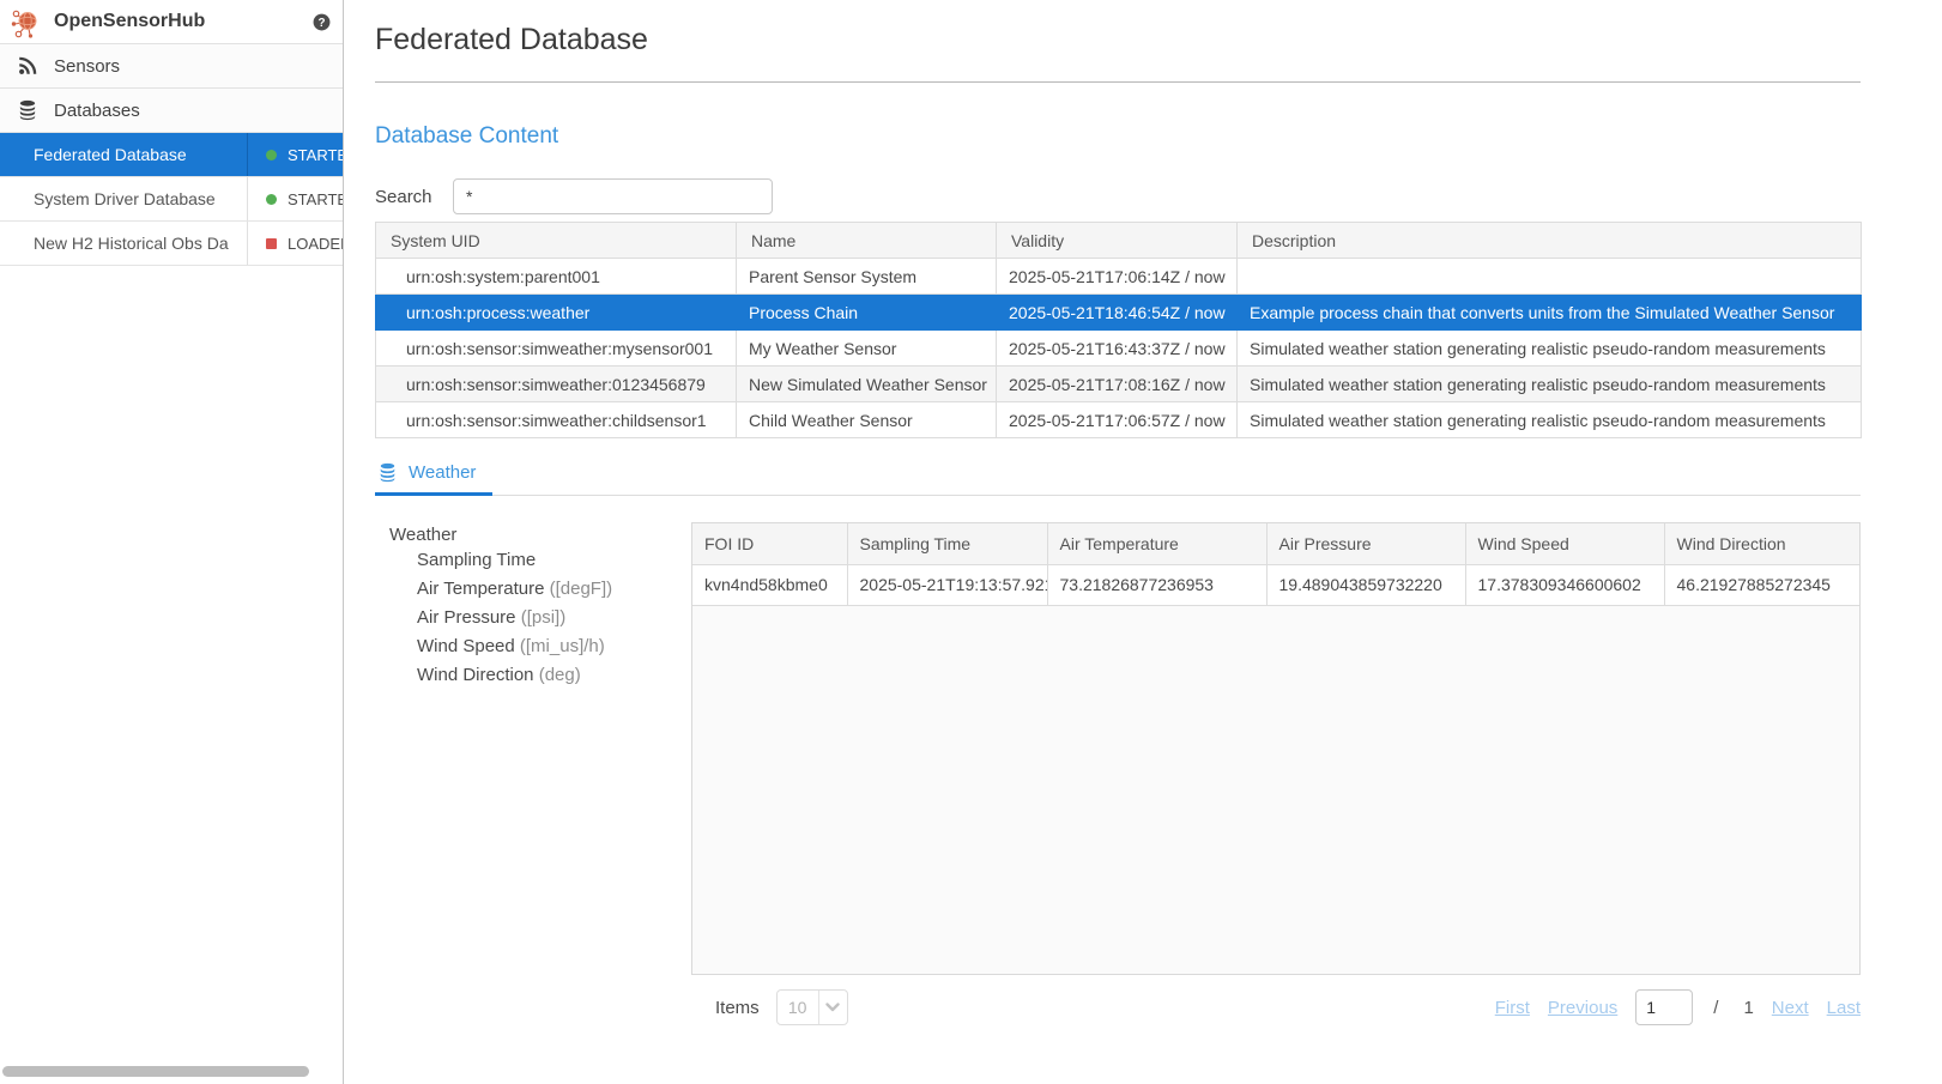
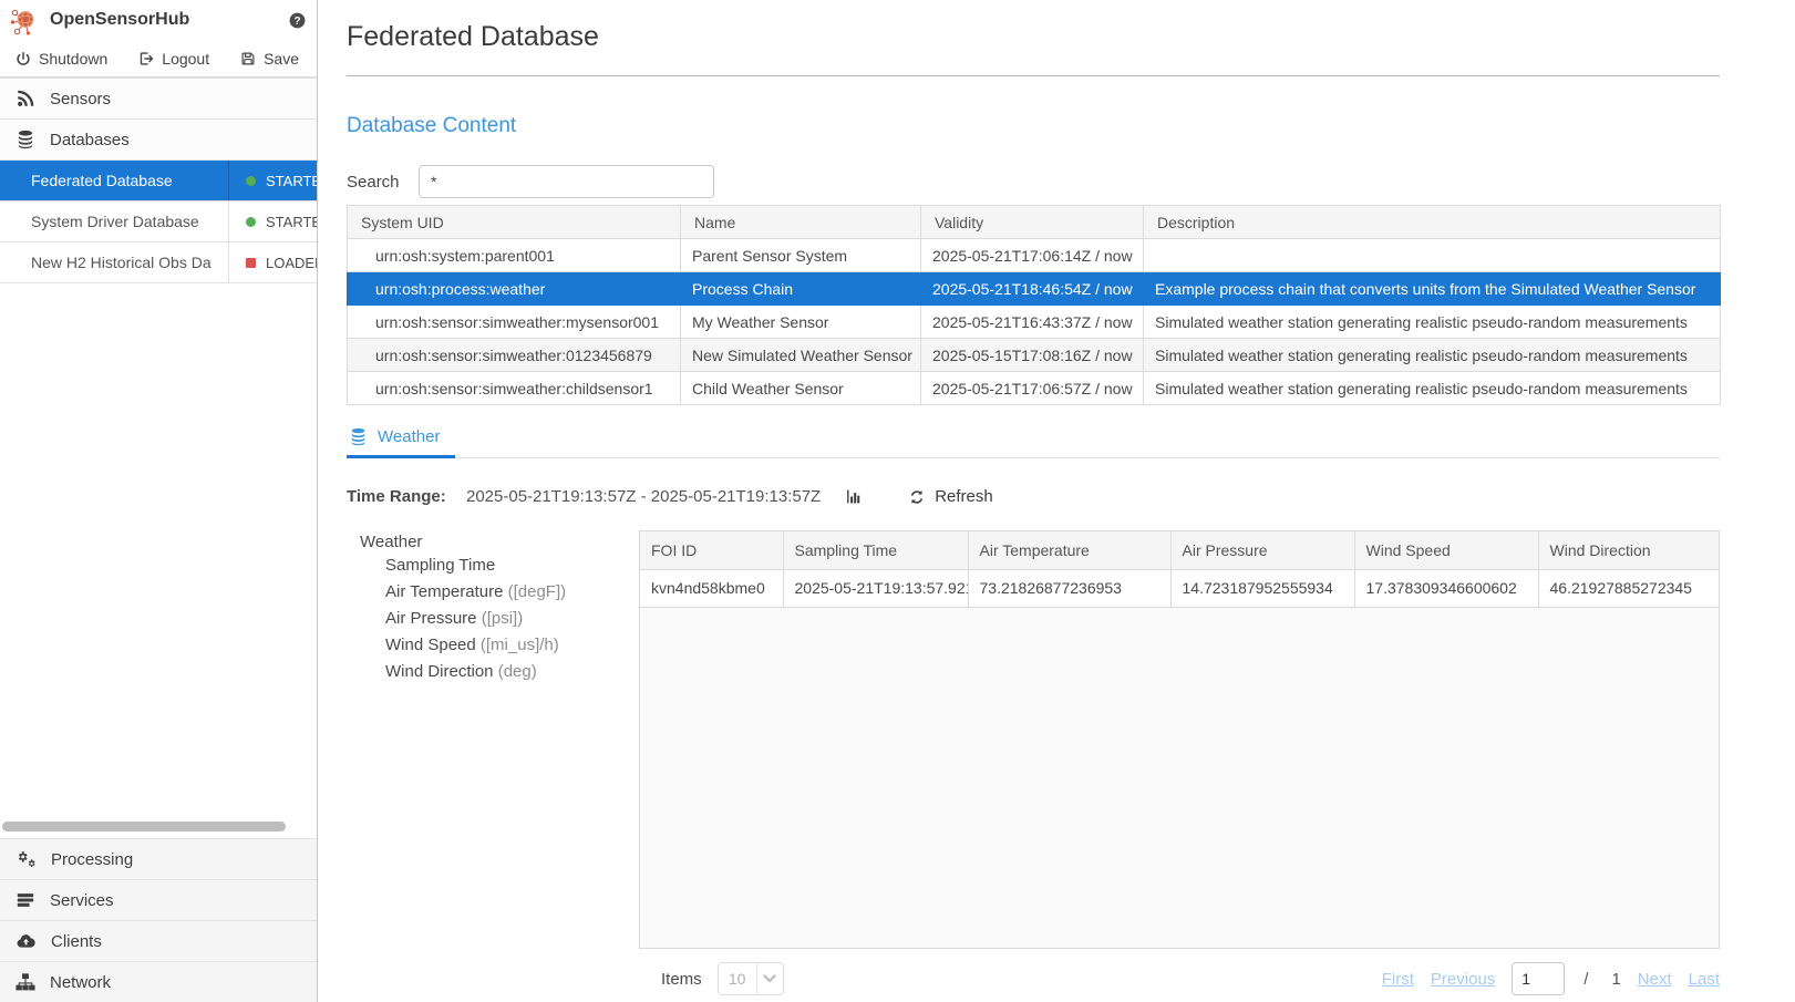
  OpenSensorHub
  ?
+ Shutdown
+ Logout
+ Save
  Sensors
  Databases
  Federated Database
  STARTE
  System Driver Database
  STARTE
  New H2 Historical Obs Da
  LOADE
+ Processing
+ Services
+ Clients
+ Network
  Federated Database
  Database Content
  Search
  *
  System UID	Name	Validity	Description
  urn:osh:system:parent001	Parent Sensor System	2025-05-21T17:06:14Z / now
  urn:osh:process:weather	Process Chain	2025-05-21T18:46:54Z / now	Example process chain that converts units from the Simulated Weather Sensor
  urn:osh:sensor:simweather:mysensor001	My Weather Sensor	2025-05-21T16:43:37Z / now	Simulated weather station generating realistic pseudo-random measurements
- urn:osh:sensor:simweather:0123456879	New Simulated Weather Sensor	2025-05-21T17:08:16Z / now	Simulated weather station generating realistic pseudo-random measurements
+ urn:osh:sensor:simweather:0123456879	New Simulated Weather Sensor	2025-05-15T17:08:16Z / now	Simulated weather station generating realistic pseudo-random measurements
  urn:osh:sensor:simweather:childsensor1	Child Weather Sensor	2025-05-21T17:06:57Z / now	Simulated weather station generating realistic pseudo-random measurements
  Weather
+ Time Range:
+ 2025-05-21T19:13:57Z - 2025-05-21T19:13:57Z
+ Refresh
  Weather
  Sampling Time
  Air Temperature ([degF])
  Air Pressure ([psi])
  Wind Speed ([mi_us]/h)
  Wind Direction (deg)
  FOI ID	Sampling Time	Air Temperature	Air Pressure	Wind Speed	Wind Direction
- kvn4nd58kbme0	2025-05-21T19:13:57.92	73.21826877236953	19.489043859732220	17.378309346600602	46.21927885272345
+ kvn4nd58kbme0	2025-05-21T19:13:57.92	73.21826877236953	14.723187952555934	17.378309346600602	46.21927885272345
  Items
  10
  First
  Previous
  1
  /
  1
  Next
  Last
